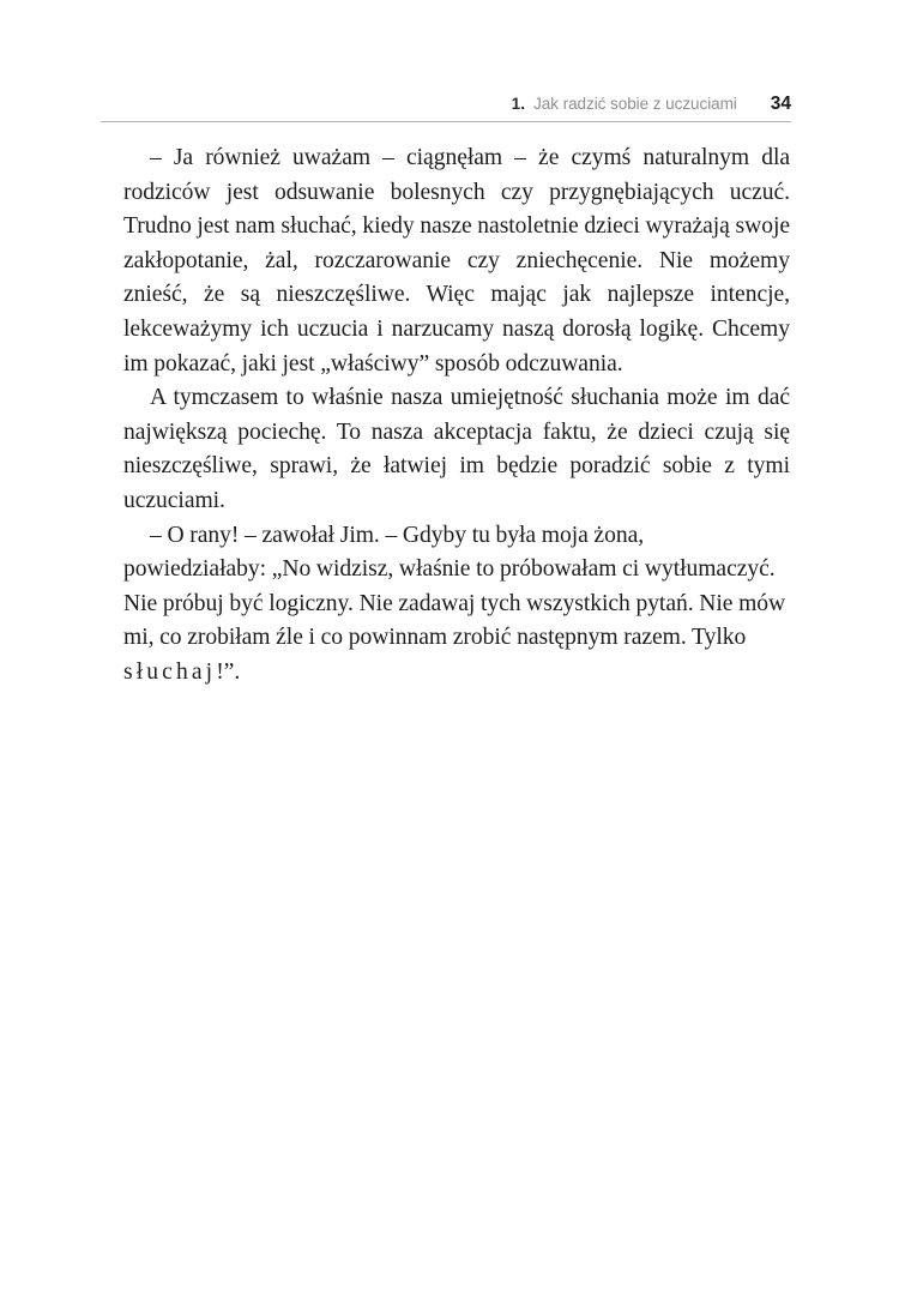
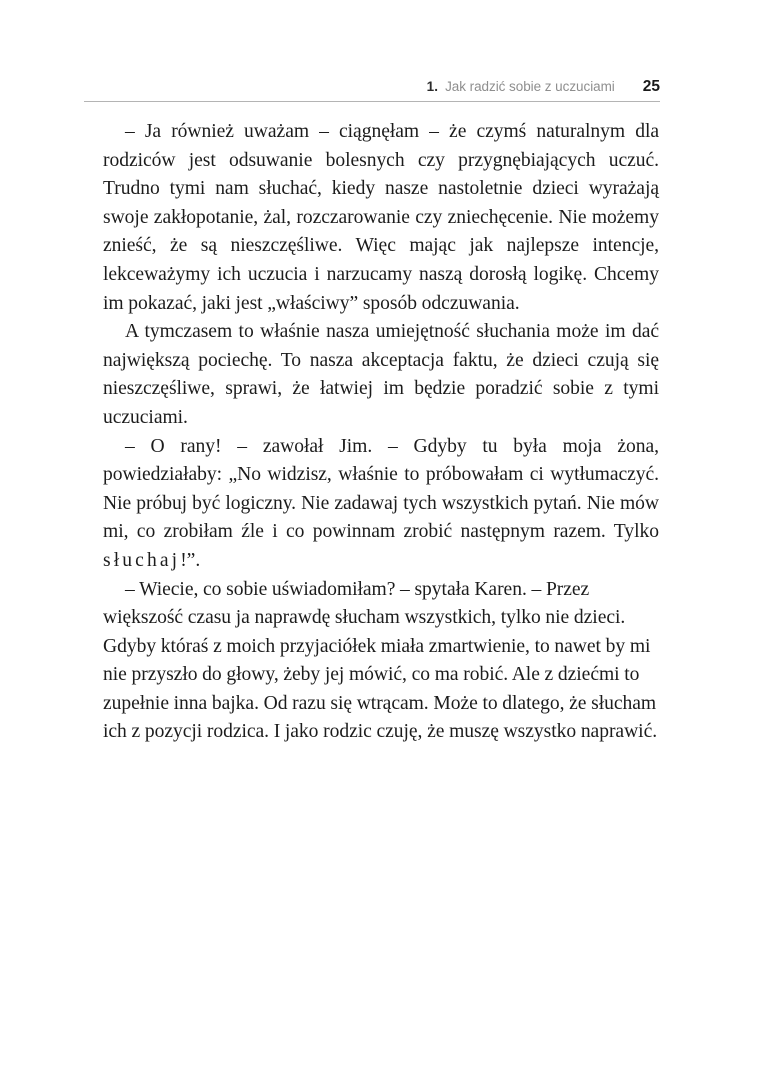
  1.
  Jak radzić sobie z uczuciami
- 34
+ 25
- – Ja również uważam – ciągnęłam – że czymś naturalnym dla rodziców jest odsuwanie bolesnych czy przygnębiających uczuć. Trudno jest nam słuchać, kiedy nasze nastoletnie dzieci wyrażają swoje zakłopotanie, żal, rozczarowanie czy zniechęcenie. Nie możemy znieść, że są nieszczęśliwe. Więc mając jak najlepsze intencje, lekceważymy ich uczucia i narzucamy naszą dorosłą logikę. Chcemy im pokazać, jaki jest „właściwy” sposób odczuwania.
+ – Ja również uważam – ciągnęłam – że czymś naturalnym dla rodziców jest odsuwanie bolesnych czy przygnębiających uczuć. Trudno tymi nam słuchać, kiedy nasze nastoletnie dzieci wyrażają swoje zakłopotanie, żal, rozczarowanie czy zniechęcenie. Nie możemy znieść, że są nieszczęśliwe. Więc mając jak najlepsze intencje, lekceważymy ich uczucia i narzucamy naszą dorosłą logikę. Chcemy im pokazać, jaki jest „właściwy” sposób odczuwania.
  A tymczasem to właśnie nasza umiejętność słuchania może im dać największą pociechę. To nasza akceptacja faktu, że dzieci czują się nieszczęśliwe, sprawi, że łatwiej im będzie poradzić sobie z tymi uczuciami.
  – O rany! – zawołał Jim. – Gdyby tu była moja żona, powiedziałaby: „No widzisz, właśnie to próbowałam ci wytłumaczyć. Nie próbuj być logiczny. Nie zadawaj tych wszystkich pytań. Nie mów mi, co zrobiłam źle i co powinnam zrobić następnym razem. Tylko słuchaj!”.
+ – Wiecie, co sobie uświadomiłam? – spytała Karen. – Przez większość czasu ja naprawdę słucham wszystkich, tylko nie dzieci. Gdyby któraś z moich przyjaciółek miała zmartwienie, to nawet by mi nie przyszło do głowy, żeby jej mówić, co ma robić. Ale z dziećmi to zupełnie inna bajka. Od razu się wtrącam. Może to dlatego, że słucham ich z pozycji rodzica. I jako rodzic czuję, że muszę wszystko naprawić.
